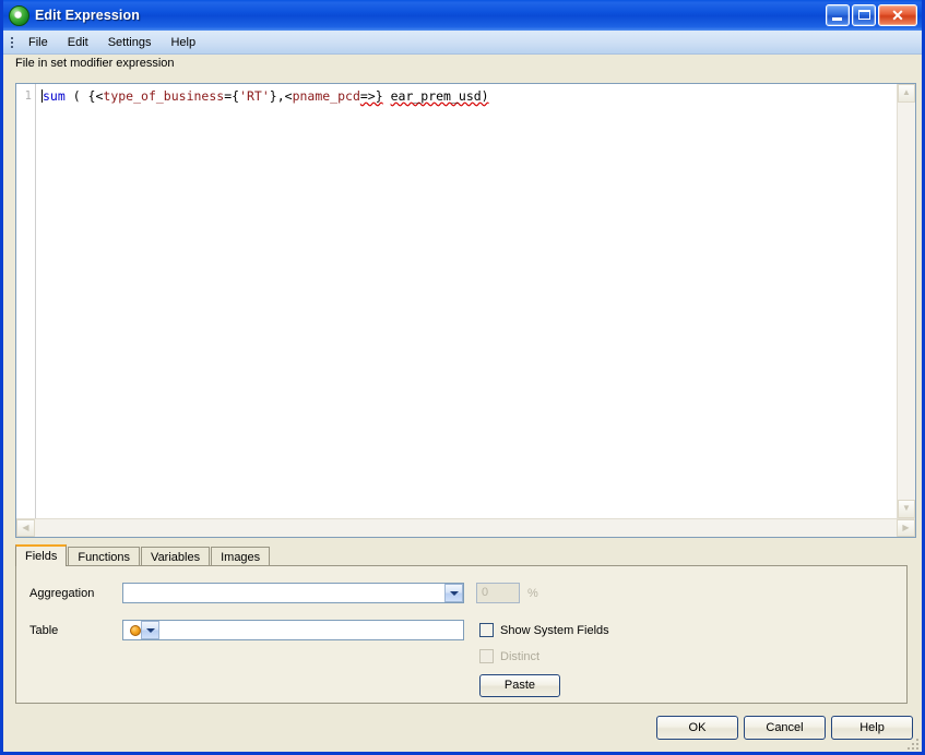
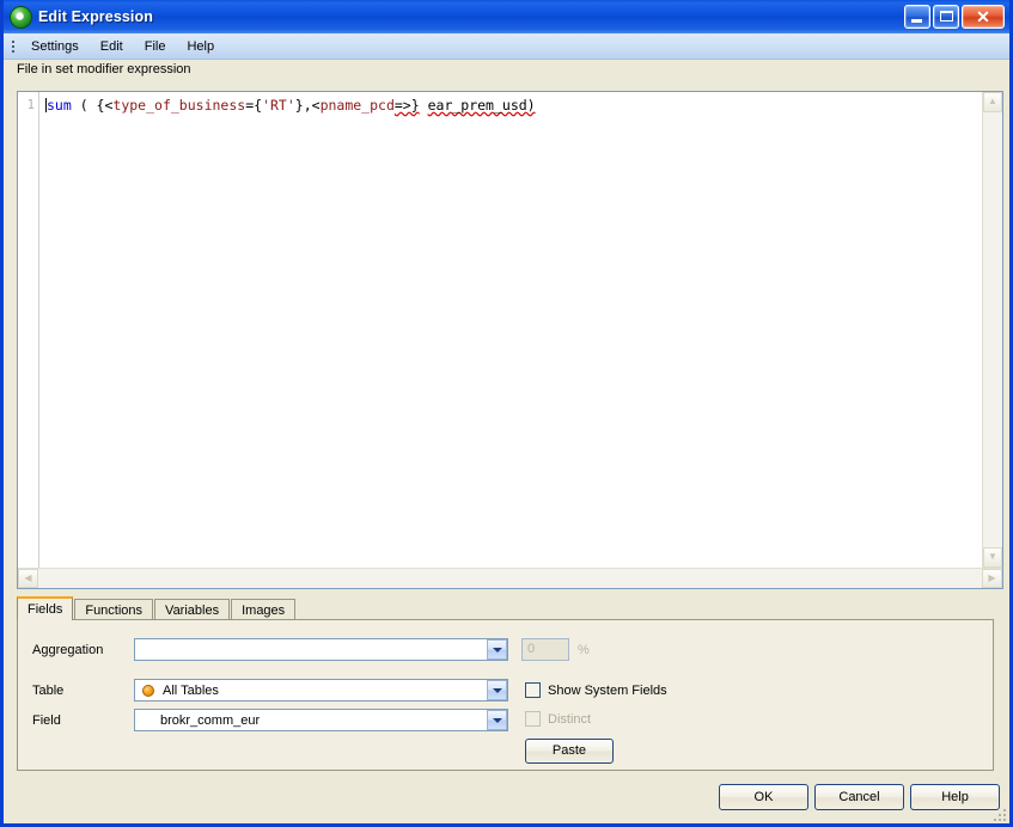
  Edit Expression
  ✕
- File
+ Settings
  Edit
- Settings
+ File
  Help
  File in set modifier expression
  1
  sum ( {<type_of_business={'RT'},<pname_pcd=>} ear_prem_usd)
  ▲
  ▼
  ◀
  ▶
  Fields
  Functions
  Variables
  Images
  Aggregation
  0
  %
  Table
+ All Tables
+ Field
+ brokr_comm_eur
  Show System Fields
  Distinct
  Paste
  OK
  Cancel
  Help
